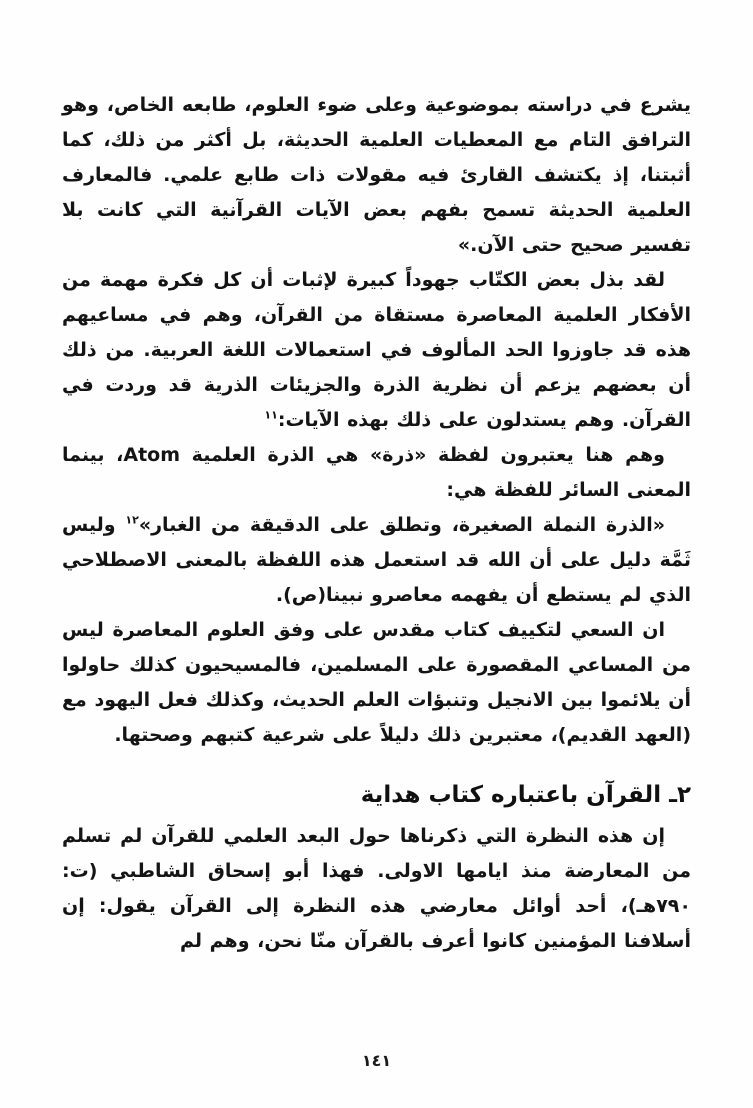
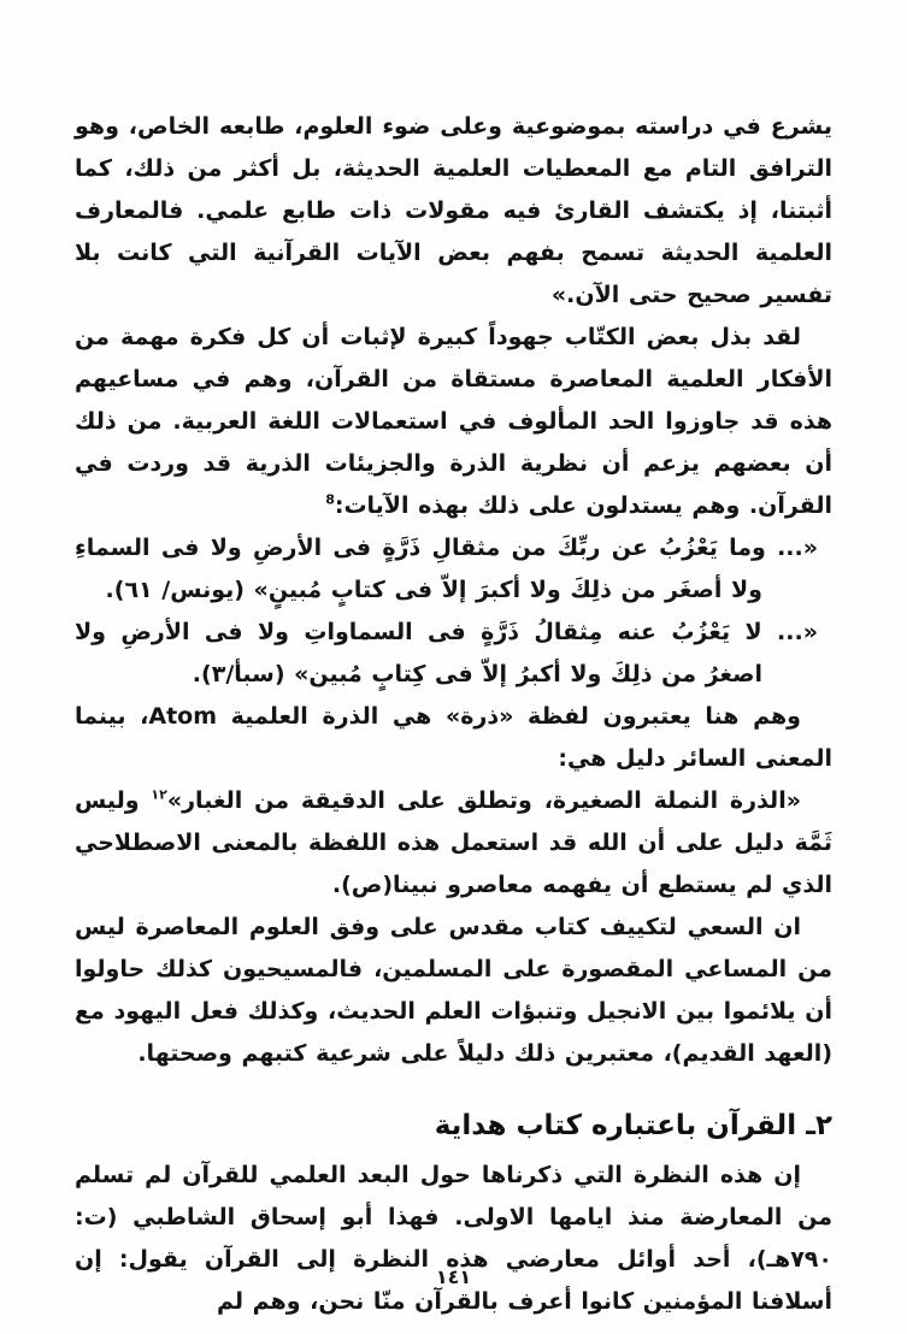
  يشرع في دراسته بموضوعية وعلى ضوء العلوم، طابعه الخاص، وهو الترافق التام مع المعطيات العلمية الحديثة، بل أكثر من ذلك، كما أثبتنا، إذ يكتشف القارئ فيه مقولات ذات طابع علمي. فالمعارف العلمية الحديثة تسمح بفهم بعض الآيات القرآنية التي كانت بلا تفسير صحيح حتى الآن.»
- لقد بذل بعض الكتّاب جهوداً كبيرة لإثبات أن كل فكرة مهمة من الأفكار العلمية المعاصرة مستقاة من القرآن، وهم في مساعيهم هذه قد جاوزوا الحد المألوف في استعمالات اللغة العربية. من ذلك أن بعضهم يزعم أن نظرية الذرة والجزيئات الذرية قد وردت في القرآن. وهم يستدلون على ذلك بهذه الآيات:١١
+ لقد بذل بعض الكتّاب جهوداً كبيرة لإثبات أن كل فكرة مهمة من الأفكار العلمية المعاصرة مستقاة من القرآن، وهم في مساعيهم هذه قد جاوزوا الحد المألوف في استعمالات اللغة العربية. من ذلك أن بعضهم يزعم أن نظرية الذرة والجزيئات الذرية قد وردت في القرآن. وهم يستدلون على ذلك بهذه الآيات:8
+ «... وما يَعْزُبُ عن ربِّكَ من مثقالِ ذَرَّةٍ فى الأرضِ ولا فى السماءِ ولا أصغَر من ذلِكَ ولا أكبرَ إلاّ فى كتابٍ مُبينٍ» (يونس/ ٦١).
+ «... لا يَعْزُبُ عنه مِثقالُ ذَرَّةٍ فى السماواتِ ولا فى الأرضِ ولا اصغرُ من ذلِكَ ولا أكبرُ إلاّ فى كِتابٍ مُبين» (سبأ/٣).
- وهم هنا يعتبرون لفظة «ذرة» هي الذرة العلمية Atom، بينما المعنى السائر للفظة هي:
+ وهم هنا يعتبرون لفظة «ذرة» هي الذرة العلمية Atom، بينما المعنى السائر دليل هي:
  «الذرة النملة الصغيرة، وتطلق على الدقيقة من الغبار»١٢ وليس ثَمَّة دليل على أن الله قد استعمل هذه اللفظة بالمعنى الاصطلاحي الذي لم يستطع أن يفهمه معاصرو نبينا(ص).
  ان السعي لتكييف كتاب مقدس على وفق العلوم المعاصرة ليس من المساعي المقصورة على المسلمين، فالمسيحيون كذلك حاولوا أن يلائموا بين الانجيل وتنبؤات العلم الحديث، وكذلك فعل اليهود مع (العهد القديم)، معتبرين ذلك دليلاً على شرعية كتبهم وصحتها.
  ٢ـ القرآن باعتباره كتاب هداية
  إن هذه النظرة التي ذكرناها حول البعد العلمي للقرآن لم تسلم من المعارضة منذ ايامها الاولى. فهذا أبو إسحاق الشاطبي (ت: ٧٩٠هـ)، أحد أوائل معارضي هذه النظرة إلى القرآن يقول: إن أسلافنا المؤمنين كانوا أعرف بالقرآن منّا نحن، وهم لم
  ١٤١
